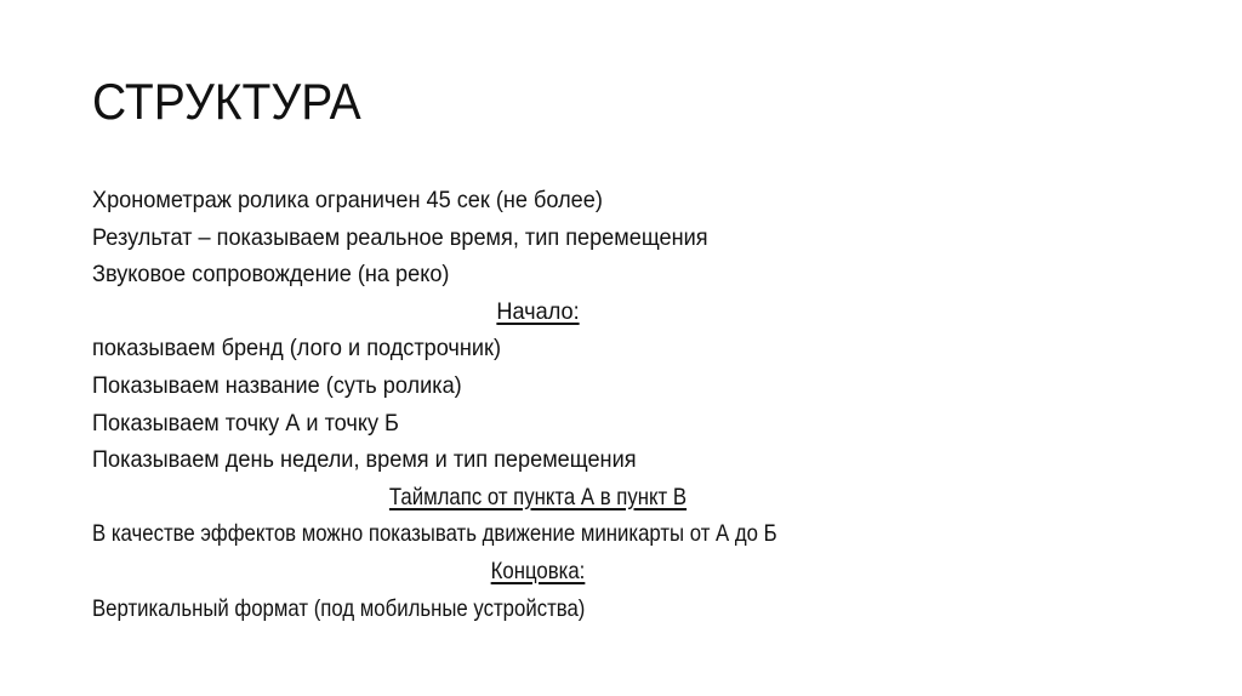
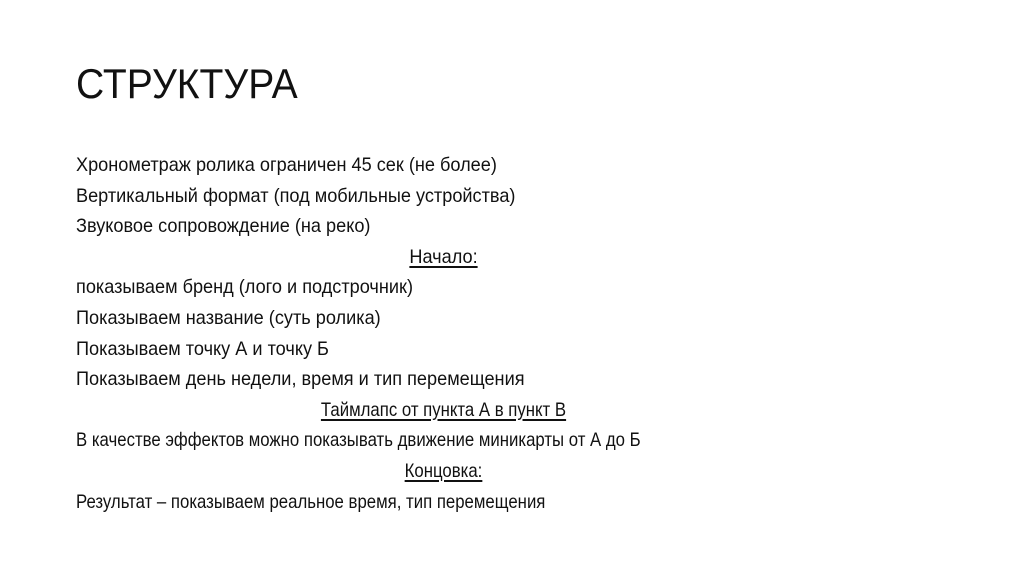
  СТРУКТУРА
  Хронометраж ролика ограничен 45 сек (не более)
- Результат – показываем реальное время, тип перемещения
+ Вертикальный формат (под мобильные устройства)
  Звуковое сопровождение (на реко)
  Начало:
  показываем бренд (лого и подстрочник)
  Показываем название (суть ролика)
  Показываем точку А и точку Б
  Показываем день недели, время и тип перемещения
  Таймлапс от пункта А в пункт В
  В качестве эффектов можно показывать движение миникарты от А до Б
  Концовка:
- Вертикальный формат (под мобильные устройства)
+ Результат – показываем реальное время, тип перемещения
